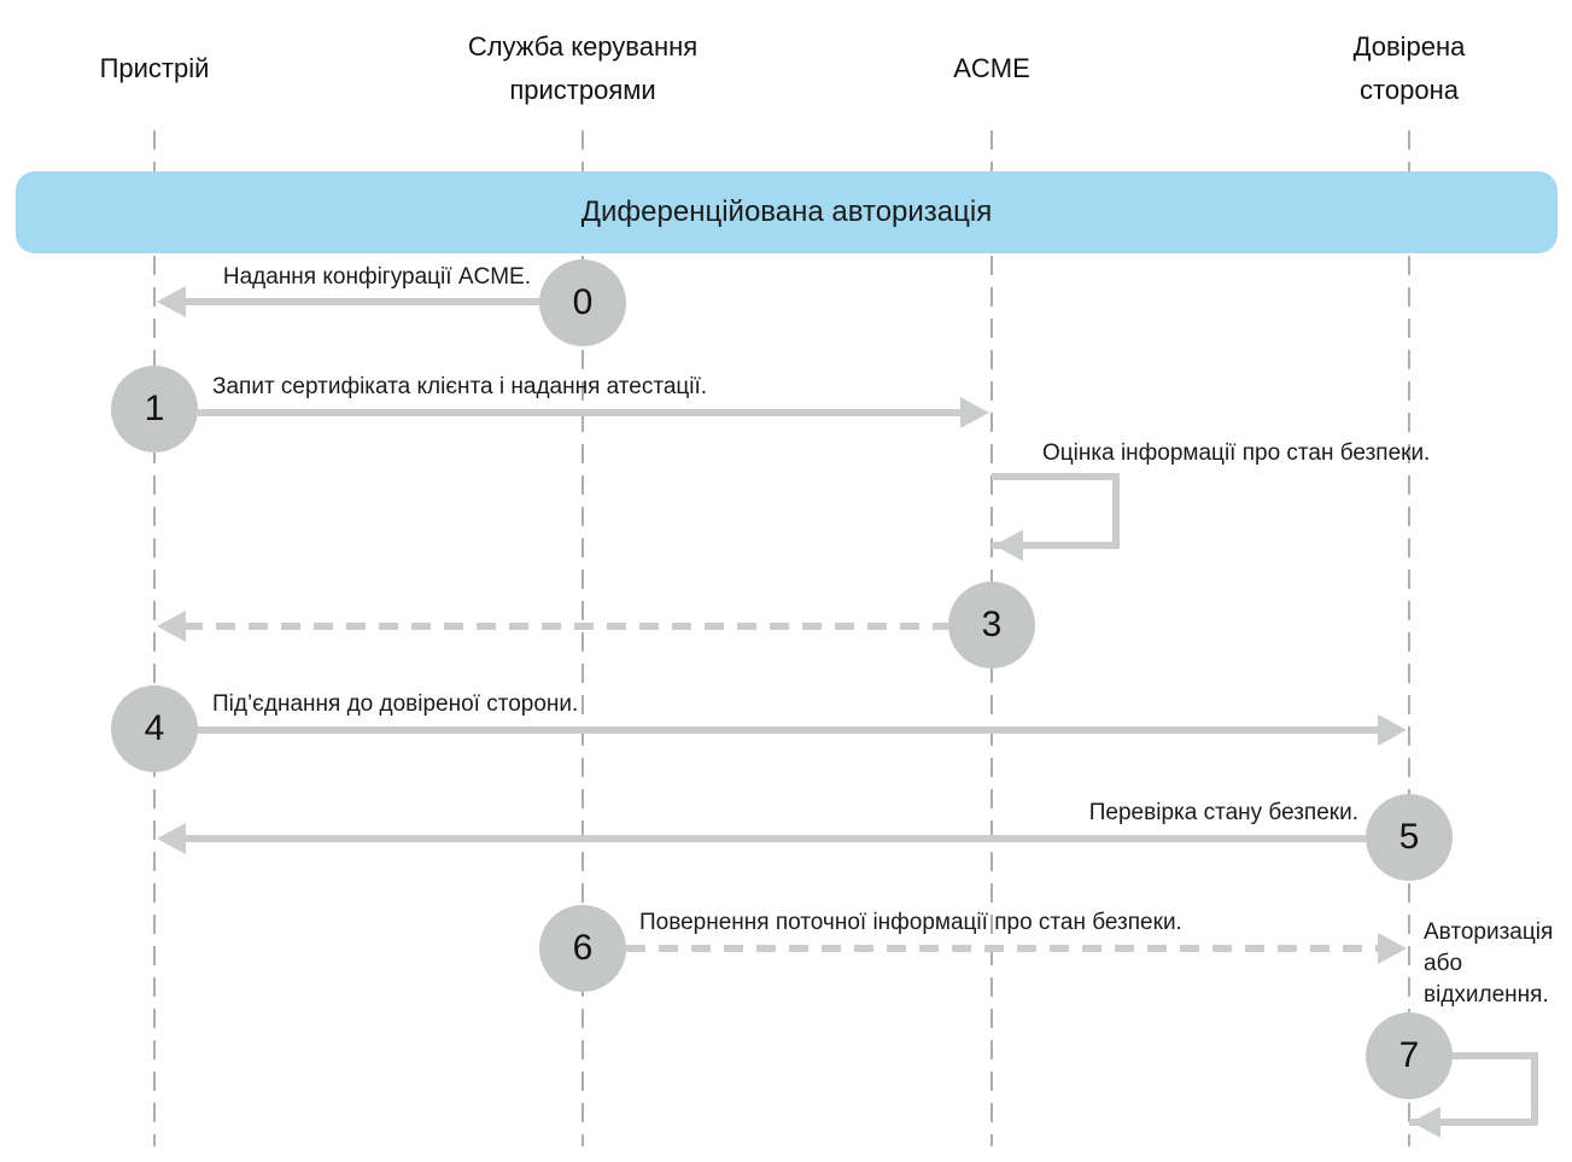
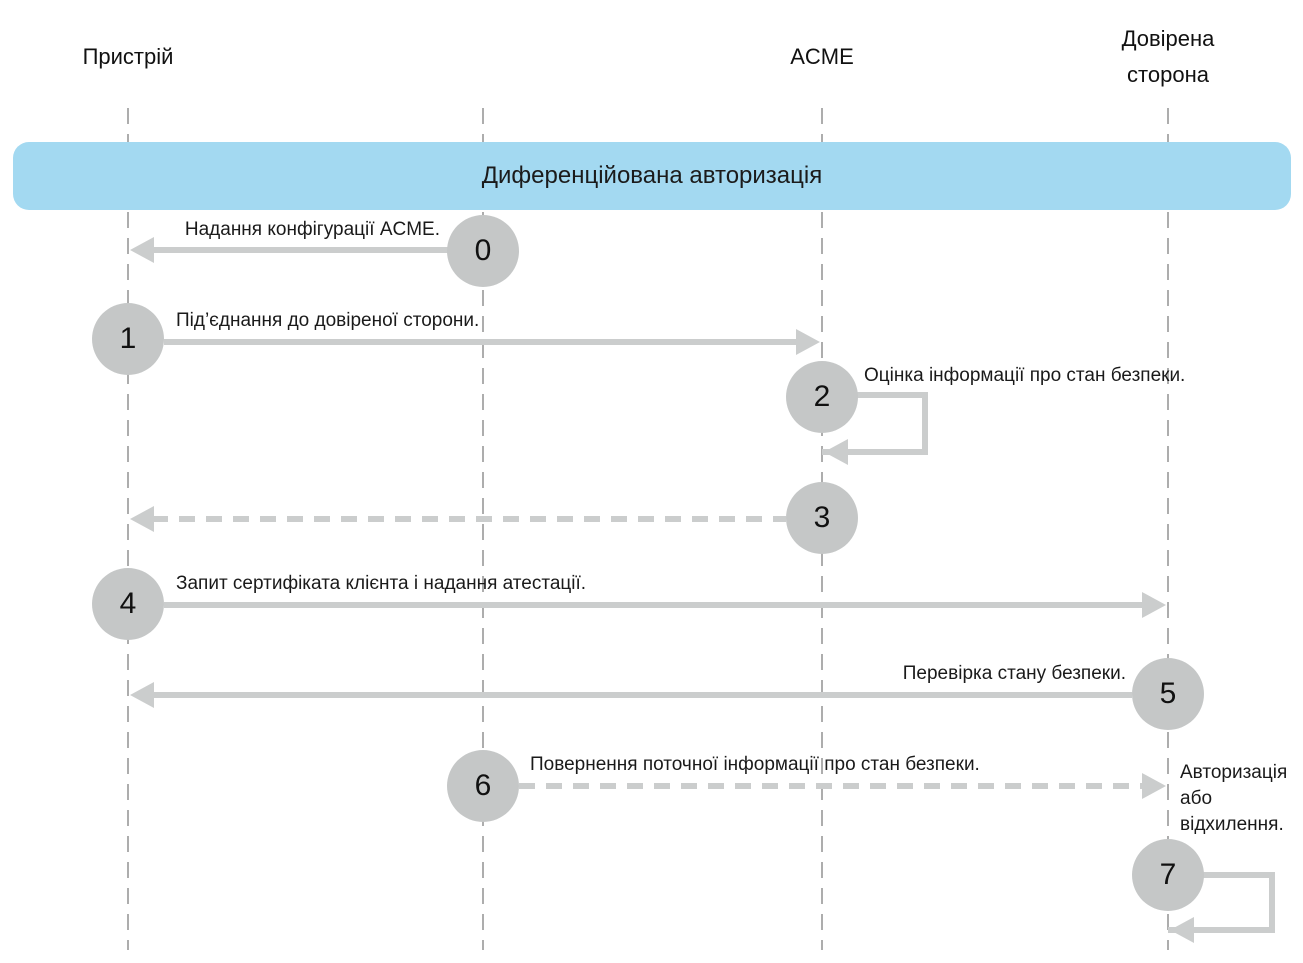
  Пристрій
- Служба керування пристроями
  ACME
  Довірена сторона
  Диференційована авторизація
  Надання конфігурації ACME.
  0
- Запит сертифіката клієнта і надання атестації.
+ Під’єднання до довіреної сторони.
  1
  Оцінка інформації про стан безпеки.
+ 2
  3
- Під’єднання до довіреної сторони.
+ Запит сертифіката клієнта і надання атестації.
  4
  Перевірка стану безпеки.
  5
  Повернення поточної інформації про стан безпеки.
  6
  Авторизація або відхилення.
  7
